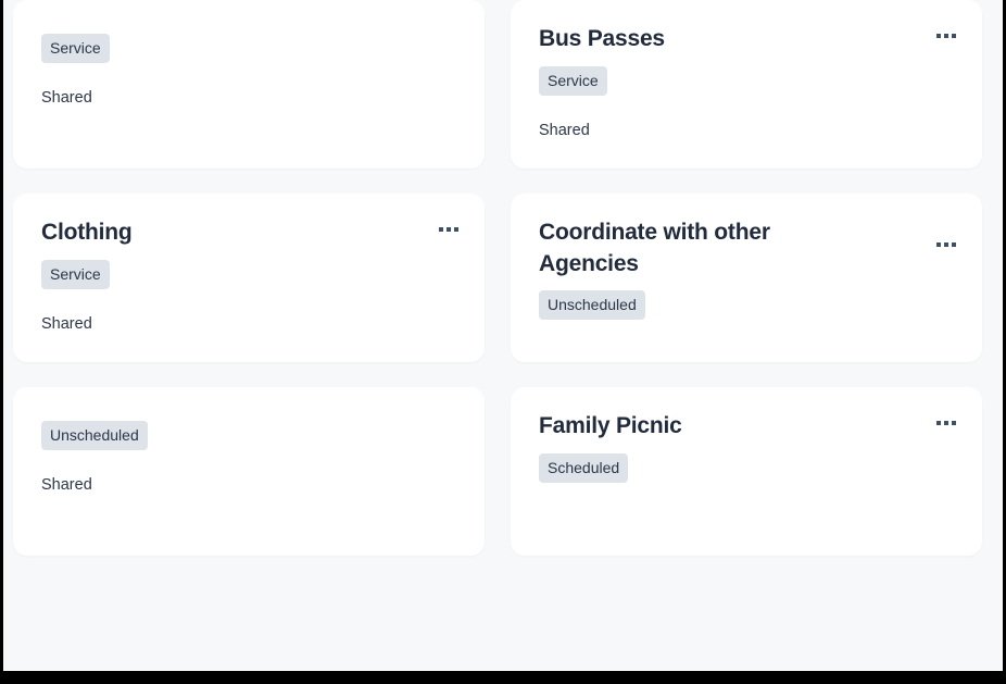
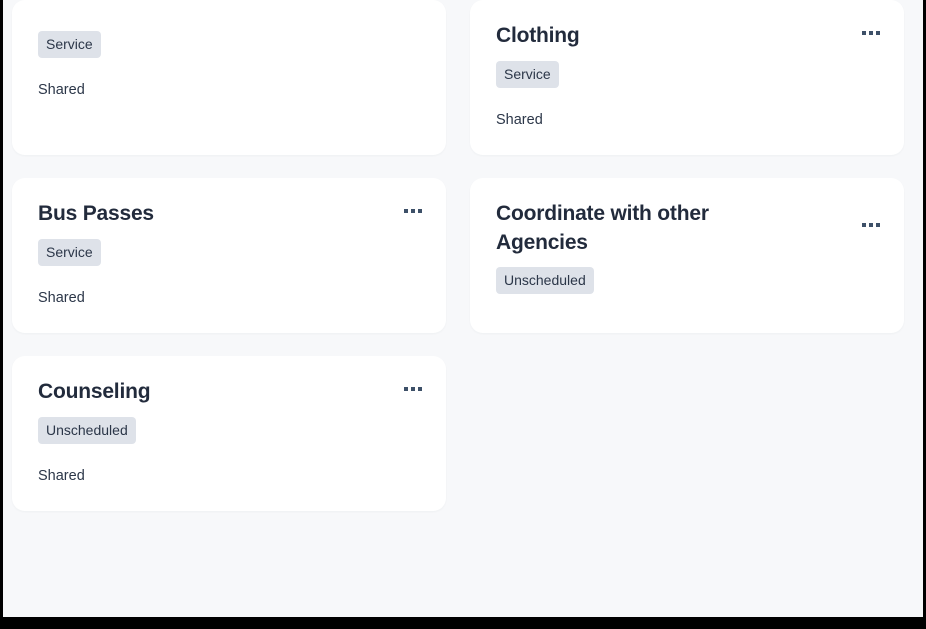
  Service
  Shared
- Bus Passes
+ Clothing
  Service
  Shared
- Clothing
+ Bus Passes
  Service
  Shared
  Coordinate with other Agencies
  Unscheduled
+ Counseling
  Unscheduled
  Shared
- Family Picnic
- Scheduled
